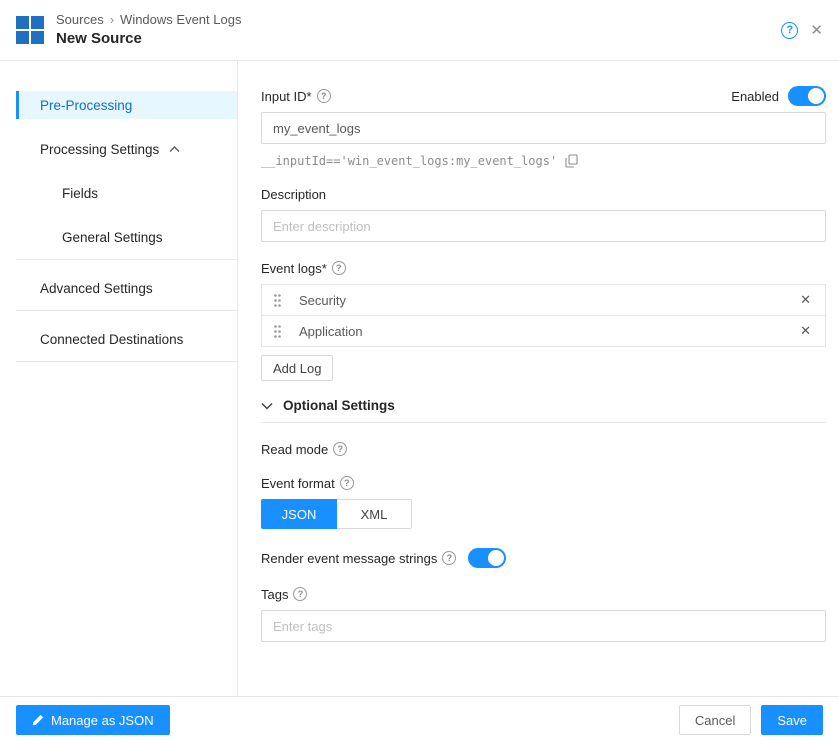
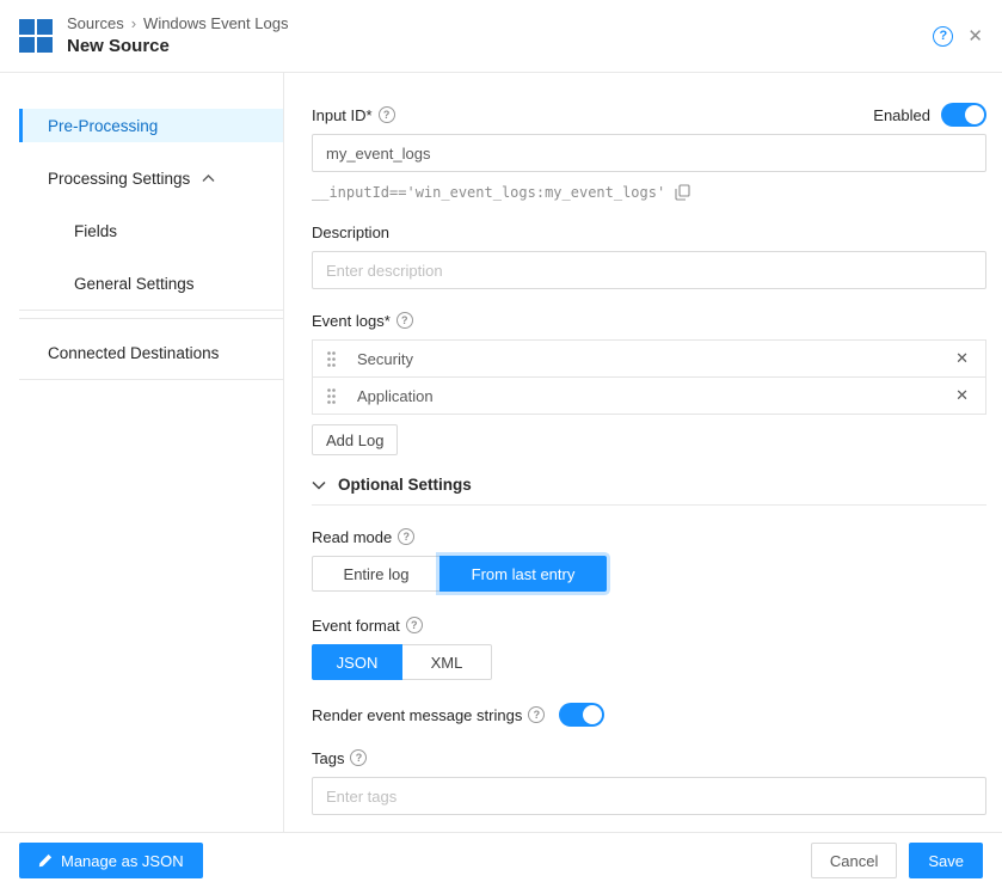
  Sources › Windows Event Logs
  New Source
  ?
  ✕
  Pre-Processing
  Processing Settings
  Fields
  General Settings
- Advanced Settings
  Connected Destinations
  Input ID*
  ?
  Enabled
  my_event_logs
  __inputId=='win_event_logs:my_event_logs'
  Description
  Enter description
  Event logs*
  ?
  Security
  ✕
  Application
  ✕
  Add Log
  Optional Settings
  Read mode
  ?
+ Entire log
+ From last entry
  Event format
  ?
  JSON
  XML
  Render event message strings
  ?
  Tags
  ?
  Enter tags
  Manage as JSON
  Cancel
  Save
